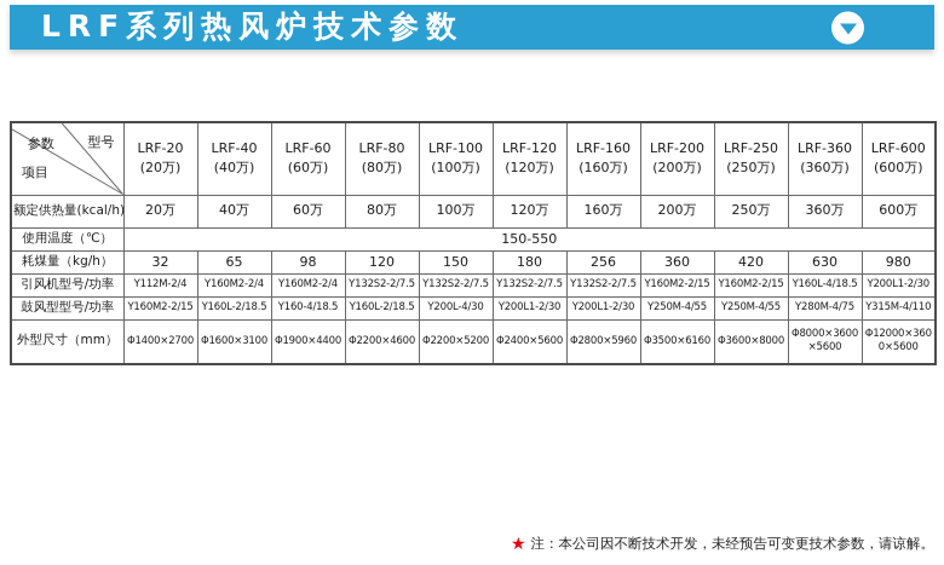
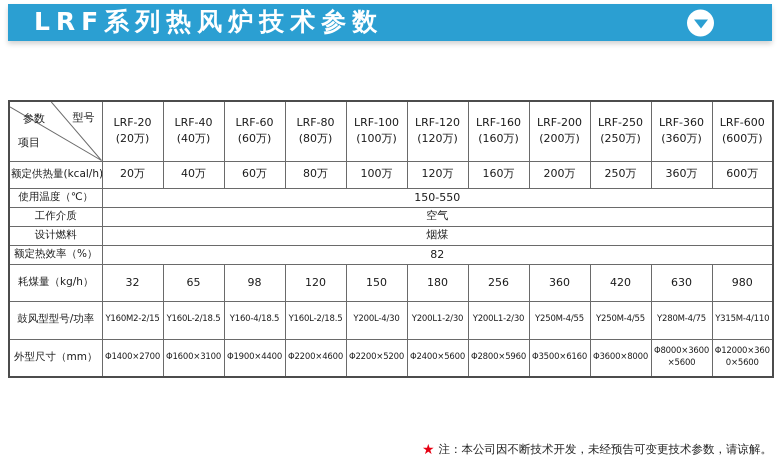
  LRF系列热风炉技术参数
  参数 型号 项目	LRF-20(20万)	LRF-40(40万)	LRF-60(60万)	LRF-80(80万)	LRF-100(100万)	LRF-120(120万)	LRF-160(160万)	LRF-200(200万)	LRF-250(250万)	LRF-360(360万)	LRF-600(600万)
  额定供热量(kcal/h)	20万	40万	60万	80万	100万	120万	160万	200万	250万	360万	600万
  使用温度（℃）	150-550
+ 工作介质	空气
+ 设计燃料	烟煤
+ 额定热效率（%）	82
  耗煤量（kg/h）	32	65	98	120	150	180	256	360	420	630	980
- 引风机型号/功率	Y112M-2/4	Y160M2-2/4	Y160M2-2/4	Y132S2-2/7.5	Y132S2-2/7.5	Y132S2-2/7.5	Y132S2-2/7.5	Y160M2-2/15	Y160M2-2/15	Y160L-4/18.5	Y200L1-2/30
  鼓风型型号/功率	Y160M2-2/15	Y160L-2/18.5	Y160-4/18.5	Y160L-2/18.5	Y200L-4/30	Y200L1-2/30	Y200L1-2/30	Y250M-4/55	Y250M-4/55	Y280M-4/75	Y315M-4/110
  外型尺寸（mm）	Φ1400×2700	Φ1600×3100	Φ1900×4400	Φ2200×4600	Φ2200×5200	Φ2400×5600	Φ2800×5960	Φ3500×6160	Φ3600×8000	Φ8000×3600×5600	Φ12000×3600×5600
  ★
  注：本公司因不断技术开发，未经预告可变更技术参数，请谅解。
